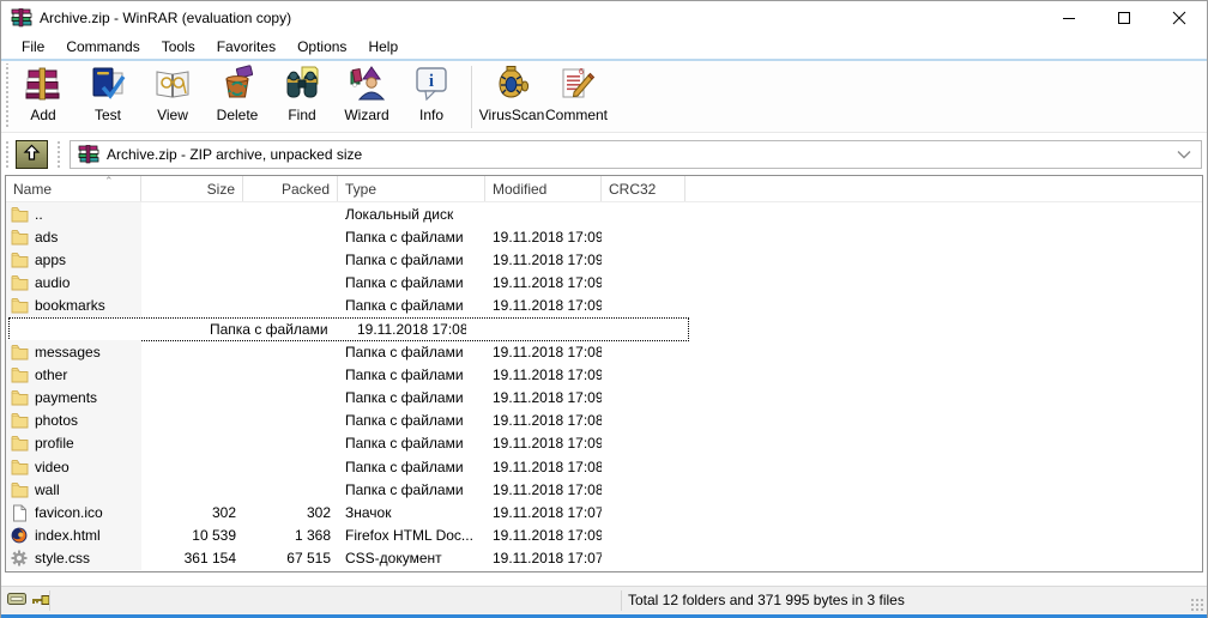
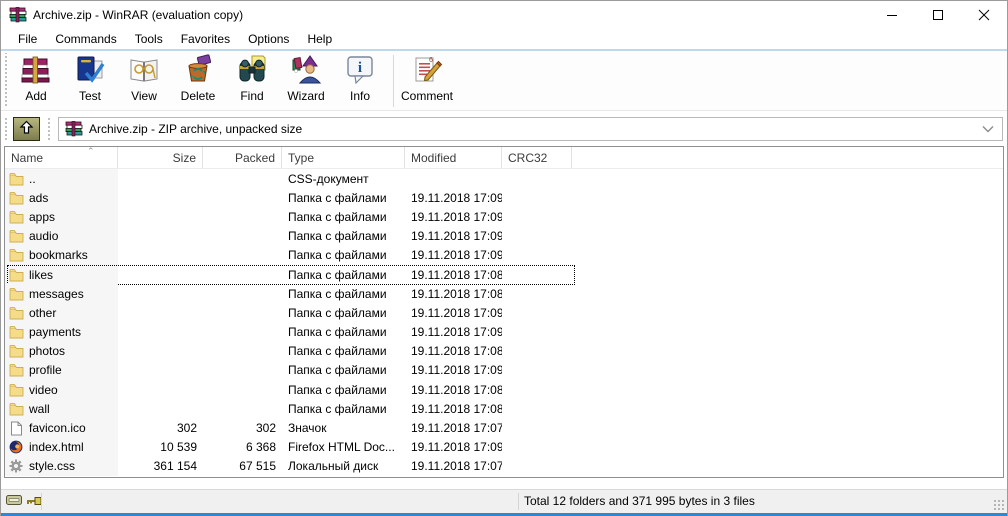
  Archive.zip - WinRAR (evaluation copy)
  File
  Commands
  Tools
  Favorites
  Options
  Help
  Add
  Test
  View
  Delete
  Find
  Wizard
  i
  Info
- VirusScan
  Comment
  Archive.zip - ZIP archive, unpacked size
  Name
  ⌃
  Size
  Packed
  Type
  Modified
  CRC32
  ..
- Локальный диск
+ CSS-документ
  ads
  Папка с файлами
  19.11.2018 17:09
  apps
  Папка с файлами
  19.11.2018 17:09
  audio
  Папка с файлами
  19.11.2018 17:09
  bookmarks
  Папка с файлами
  19.11.2018 17:09
+ likes
  Папка с файлами
  19.11.2018 17:08
  messages
  Папка с файлами
  19.11.2018 17:08
  other
  Папка с файлами
  19.11.2018 17:09
  payments
  Папка с файлами
  19.11.2018 17:09
  photos
  Папка с файлами
  19.11.2018 17:08
  profile
  Папка с файлами
  19.11.2018 17:09
  video
  Папка с файлами
  19.11.2018 17:08
  wall
  Папка с файлами
  19.11.2018 17:08
  favicon.ico
  302
  302
  Значок
  19.11.2018 17:07
  index.html
  10 539
- 1 368
+ 6 368
  Firefox HTML Doc...
  19.11.2018 17:09
  style.css
  361 154
  67 515
- CSS-документ
+ Локальный диск
  19.11.2018 17:07
  Total 12 folders and 371 995 bytes in 3 files
